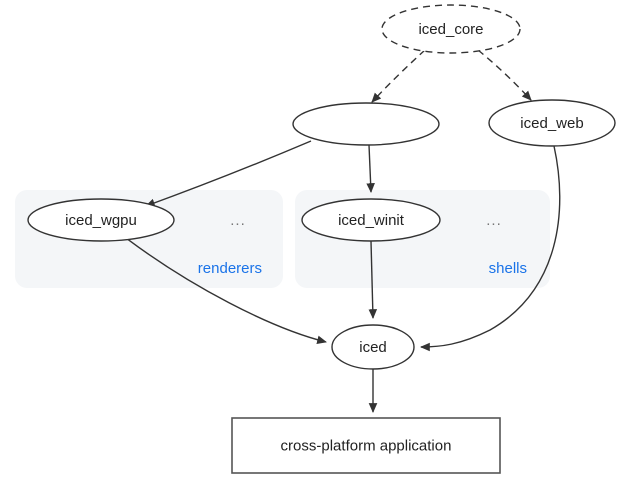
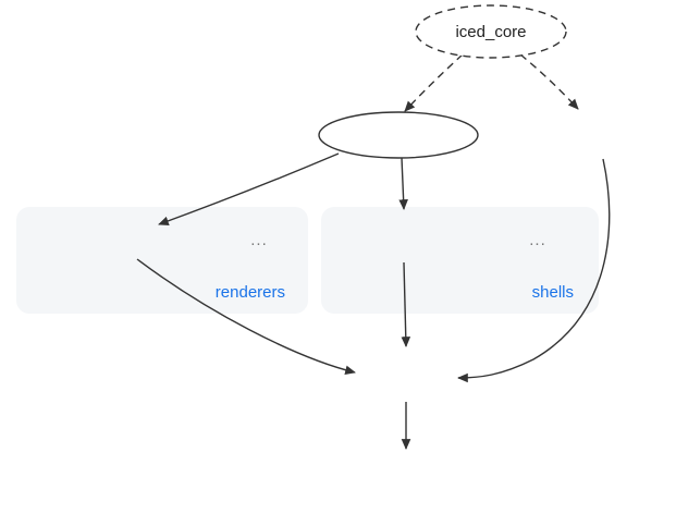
  ...
  renderers
  ...
  shells
  iced_core
- iced_web
- iced_wgpu
- iced_winit
- iced
- cross-platform application
